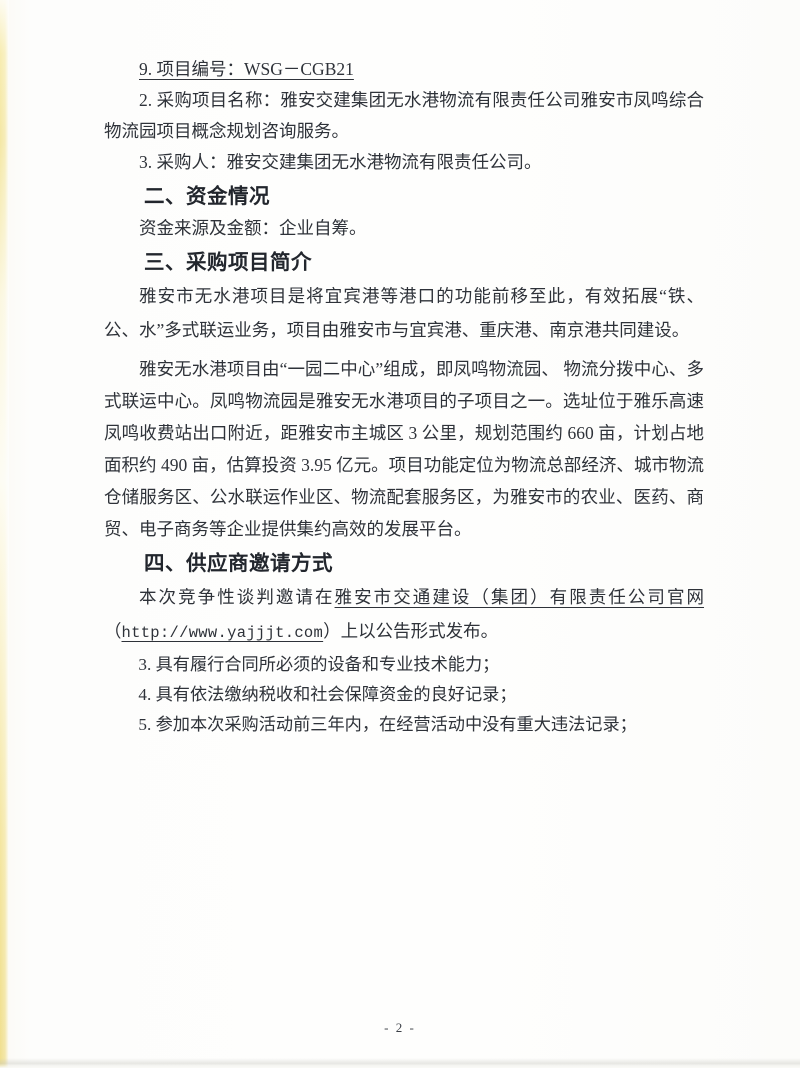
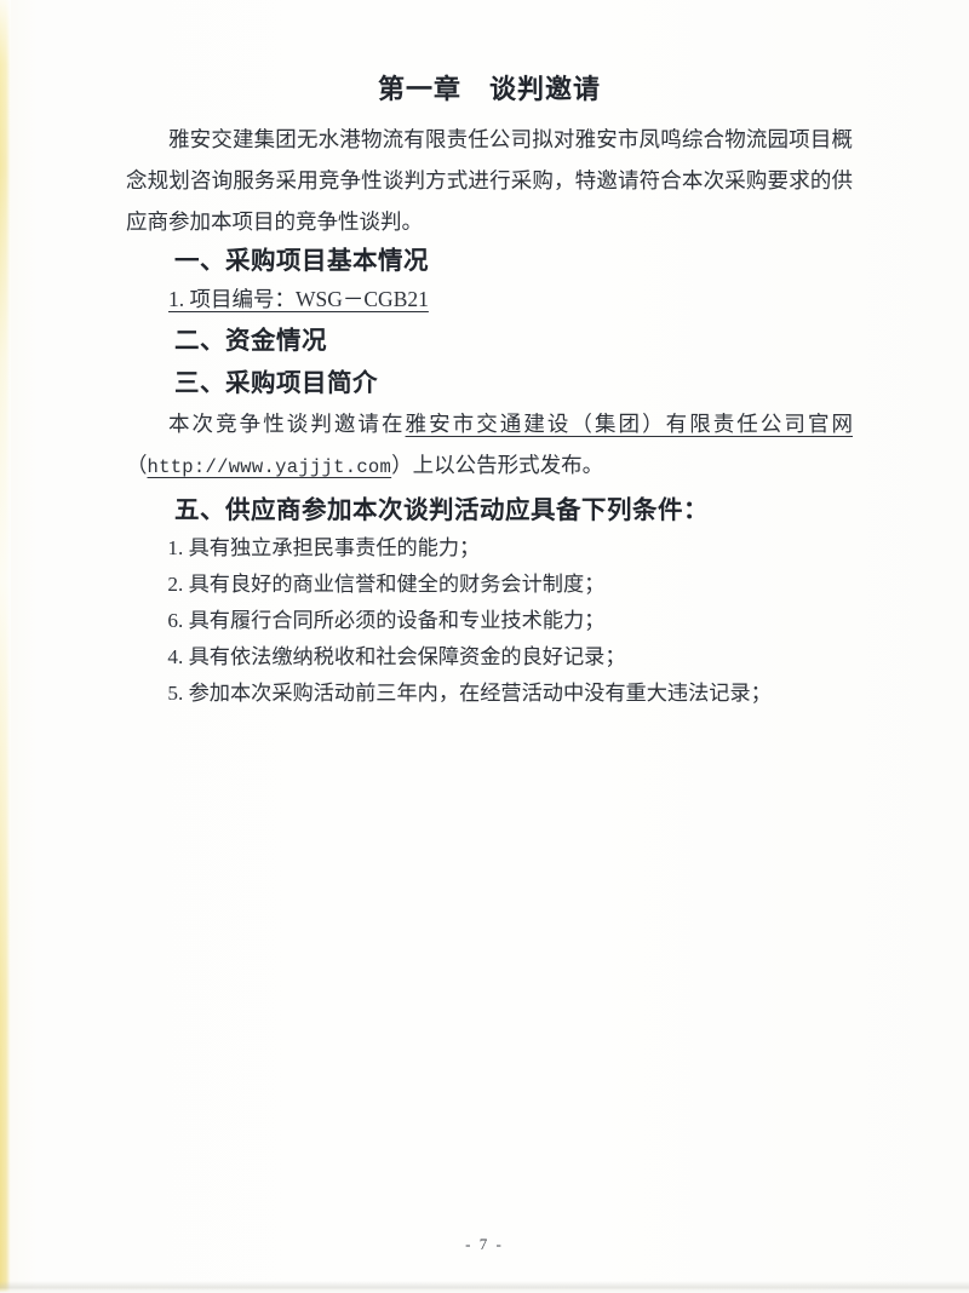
+ 第一章 谈判邀请
+ 雅安交建集团无水港物流有限责任公司拟对雅安市凤鸣综合物流园项目概念规划咨询服务采用竞争性谈判方式进行采购，特邀请符合本次采购要求的供应商参加本项目的竞争性谈判。
+ 一、采购项目基本情况
- 9. 项目编号：WSG－CGB21
+ 1. 项目编号：WSG－CGB21
- 2. 采购项目名称：雅安交建集团无水港物流有限责任公司雅安市凤鸣综合物流园项目概念规划咨询服务。
- 3. 采购人：雅安交建集团无水港物流有限责任公司。
  二、资金情况
- 资金来源及金额：企业自筹。
  三、采购项目简介
- 雅安市无水港项目是将宜宾港等港口的功能前移至此，有效拓展“铁、公、水”多式联运业务，项目由雅安市与宜宾港、重庆港、南京港共同建设。
- 雅安无水港项目由“一园二中心”组成，即凤鸣物流园、 物流分拨中心、多式联运中心。凤鸣物流园是雅安无水港项目的子项目之一。选址位于雅乐高速凤鸣收费站出口附近，距雅安市主城区 3 公里，规划范围约 660 亩，计划占地面积约 490 亩，估算投资 3.95 亿元。项目功能定位为物流总部经济、城市物流仓储服务区、公水联运作业区、物流配套服务区，为雅安市的农业、医药、商贸、电子商务等企业提供集约高效的发展平台。
- 四、供应商邀请方式
  本次竞争性谈判邀请在雅安市交通建设（集团）有限责任公司官网（http://www.yajjjt.com）上以公告形式发布。
+ 五、供应商参加本次谈判活动应具备下列条件：
+ 1. 具有独立承担民事责任的能力；
+ 2. 具有良好的商业信誉和健全的财务会计制度；
- 3. 具有履行合同所必须的设备和专业技术能力；
+ 6. 具有履行合同所必须的设备和专业技术能力；
  4. 具有依法缴纳税收和社会保障资金的良好记录；
  5. 参加本次采购活动前三年内，在经营活动中没有重大违法记录；
- - 2 -
+ - 7 -
